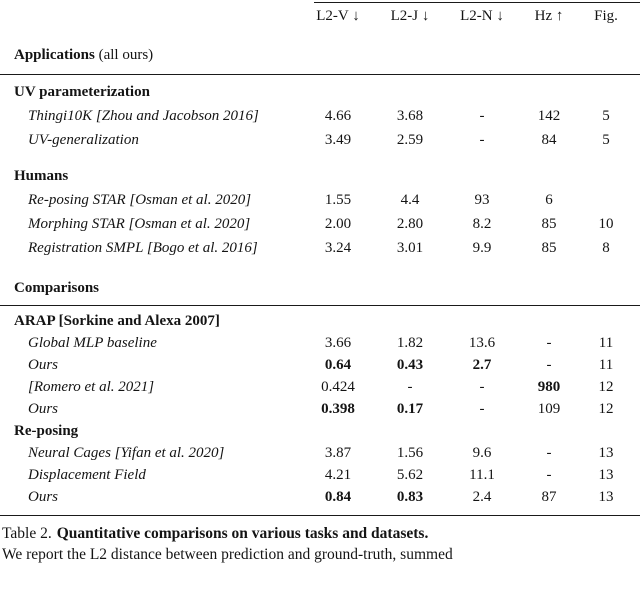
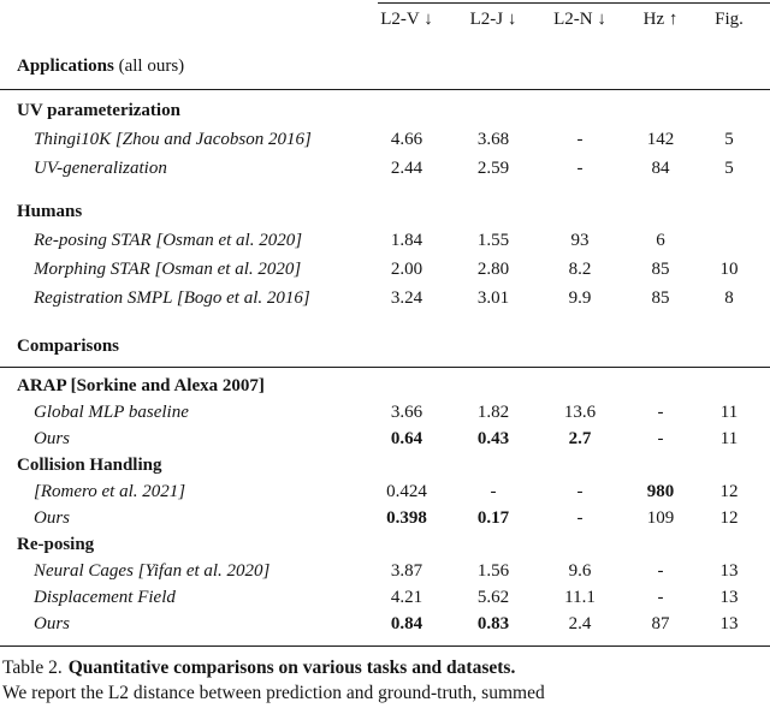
  L2-V ↓
  L2-J ↓
  L2-N ↓
  Hz ↑
  Fig.
  Applications (all ours)
  UV parameterization
  Thingi10K [Zhou and Jacobson 2016]
  4.66
  3.68
  -
  142
  5
  UV-generalization
- 3.49
+ 2.44
  2.59
  -
  84
  5
  Humans
  Re-posing STAR [Osman et al. 2020]
+ 1.84
  1.55
- 4.4
  93
  6
  Morphing STAR [Osman et al. 2020]
  2.00
  2.80
  8.2
  85
  10
  Registration SMPL [Bogo et al. 2016]
  3.24
  3.01
  9.9
  85
  8
  Comparisons
  ARAP [Sorkine and Alexa 2007]
  Global MLP baseline
  3.66
  1.82
  13.6
  -
  11
  Ours
  0.64
  0.43
  2.7
  -
  11
+ Collision Handling
  [Romero et al. 2021]
  0.424
  -
  -
  980
  12
  Ours
  0.398
  0.17
  -
  109
  12
  Re-posing
  Neural Cages [Yifan et al. 2020]
  3.87
  1.56
  9.6
  -
  13
  Displacement Field
  4.21
  5.62
  11.1
  -
  13
  Ours
  0.84
  0.83
  2.4
  87
  13
  Table 2. Quantitative comparisons on various tasks and datasets.
  We report the L2 distance between prediction and ground-truth, summed
